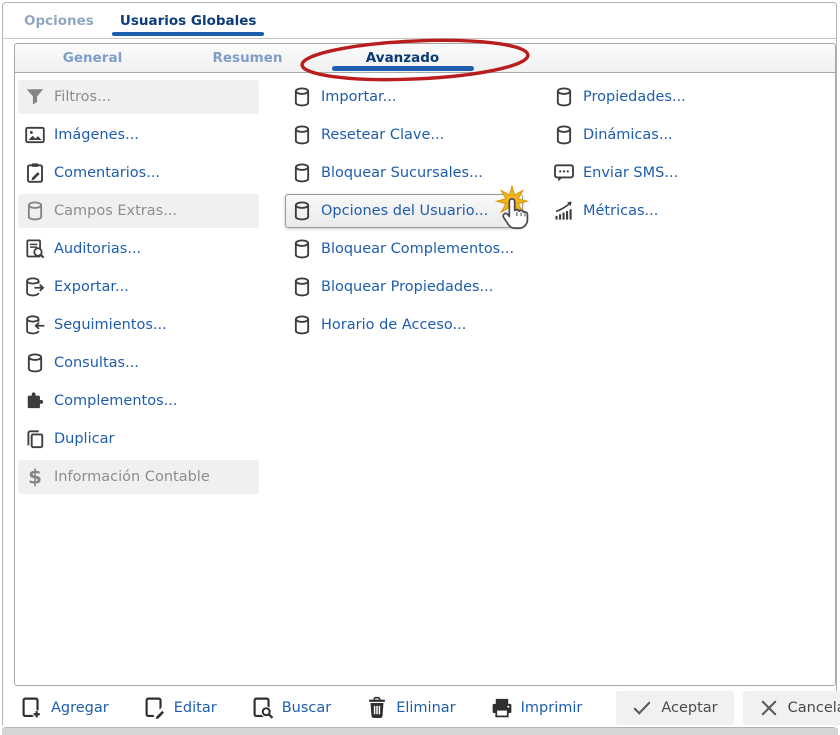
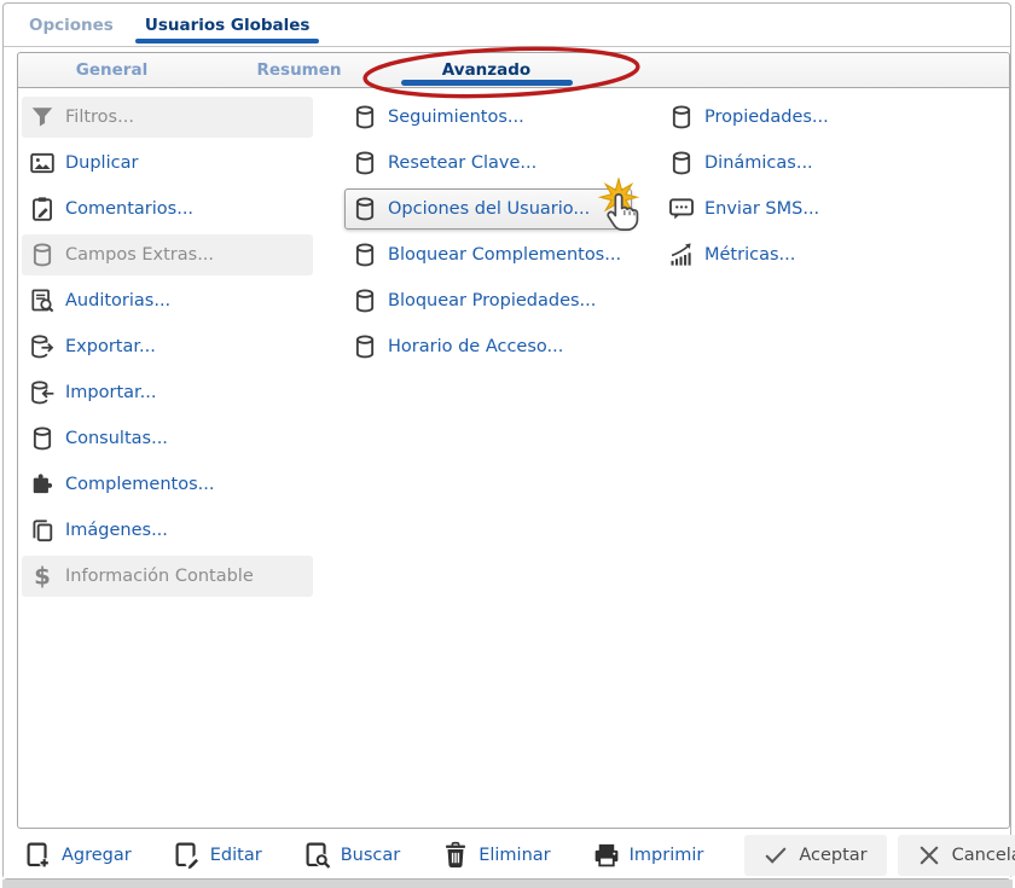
  Opciones
  Usuarios Globales
  General
  Resumen
  Avanzado
  Filtros...
- Imágenes...
+ Duplicar
  Comentarios...
  Campos Extras...
  Auditorias...
  Exportar...
- Seguimientos...
+ Importar...
  Consultas...
  Complementos...
- Duplicar
+ Imágenes...
  $
  Información Contable
- Importar...
+ Seguimientos...
  Resetear Clave...
- Bloquear Sucursales...
  Opciones del Usuario...
  Bloquear Complementos...
  Bloquear Propiedades...
  Horario de Acceso...
  Propiedades...
  Dinámicas...
  Enviar SMS...
  Métricas...
  Agregar
  Editar
  Buscar
  Eliminar
  Imprimir
  Aceptar
  Cancel
